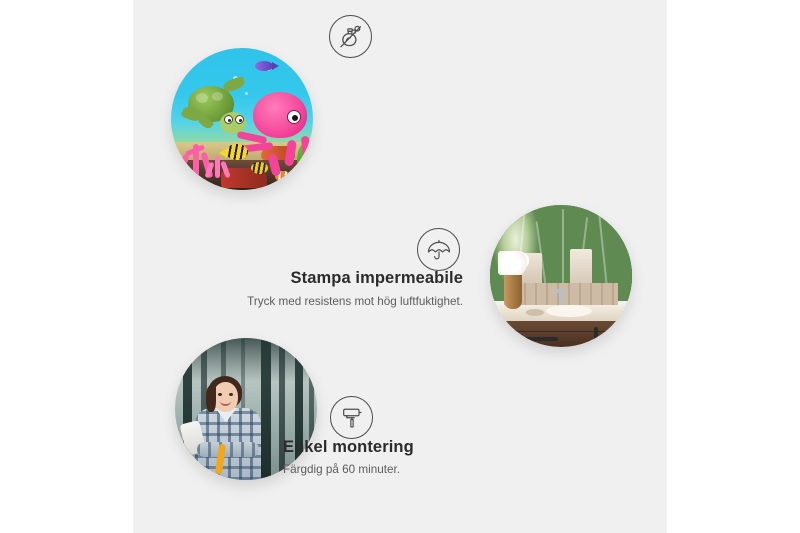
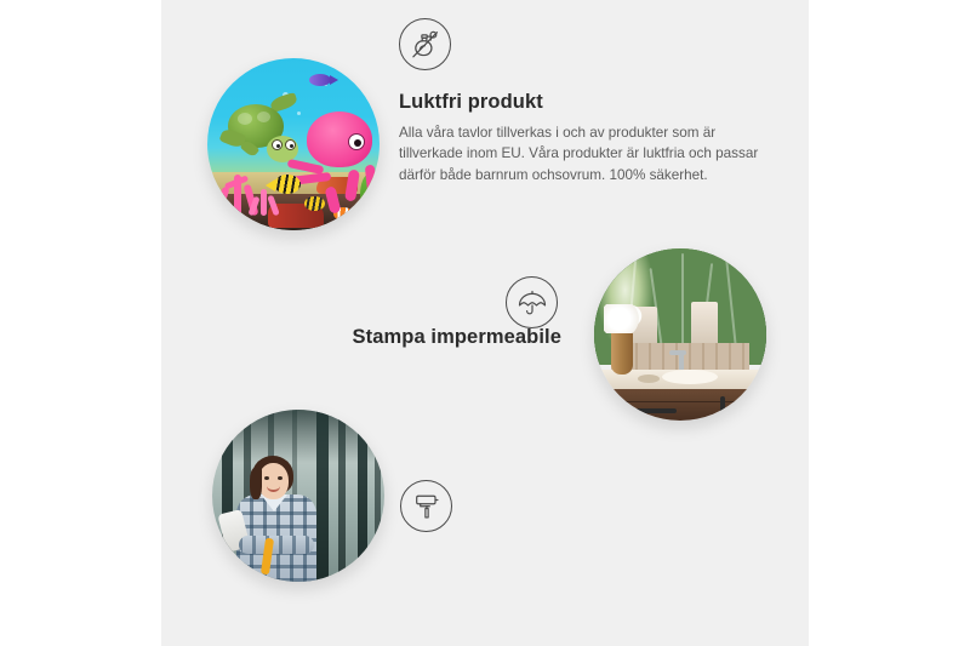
+ Luktfri produkt
+ Alla våra tavlor tillverkas i och av produkter som är tillverkade inom EU. Våra produkter är luktfria och passar därför både barnrum ochsovrum. 100% säkerhet.
  Stampa impermeabile
- Tryck med resistens mot hög luftfuktighet.
- Enkel montering
- Färgdig på 60 minuter.
